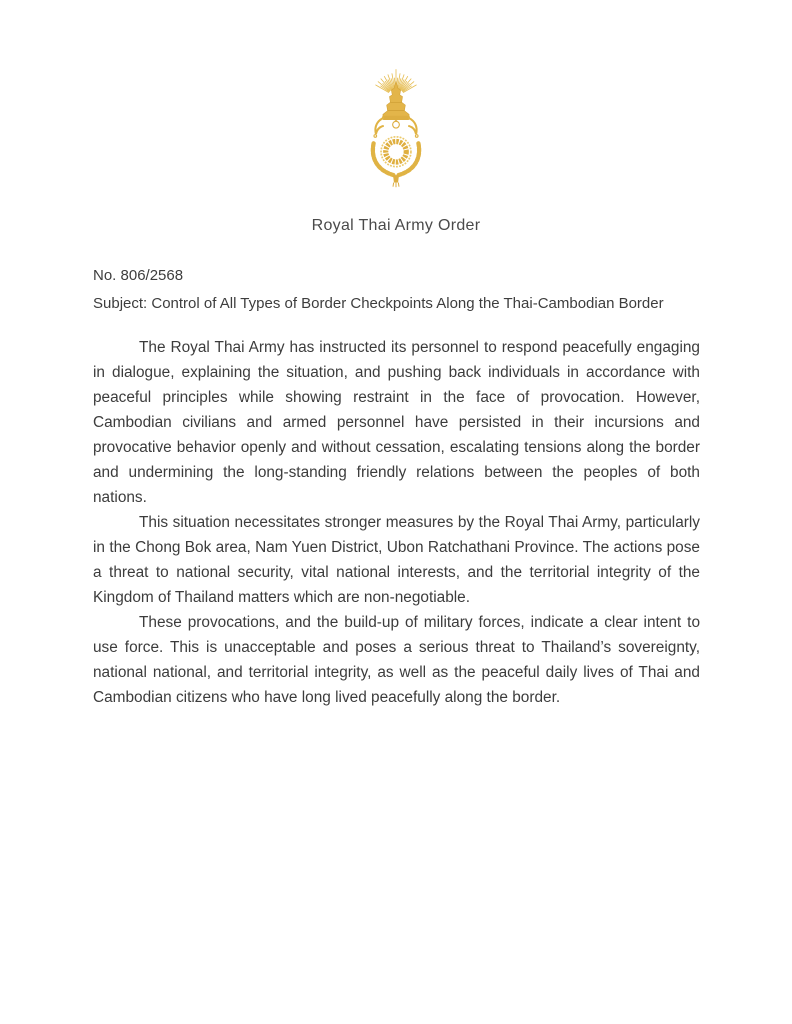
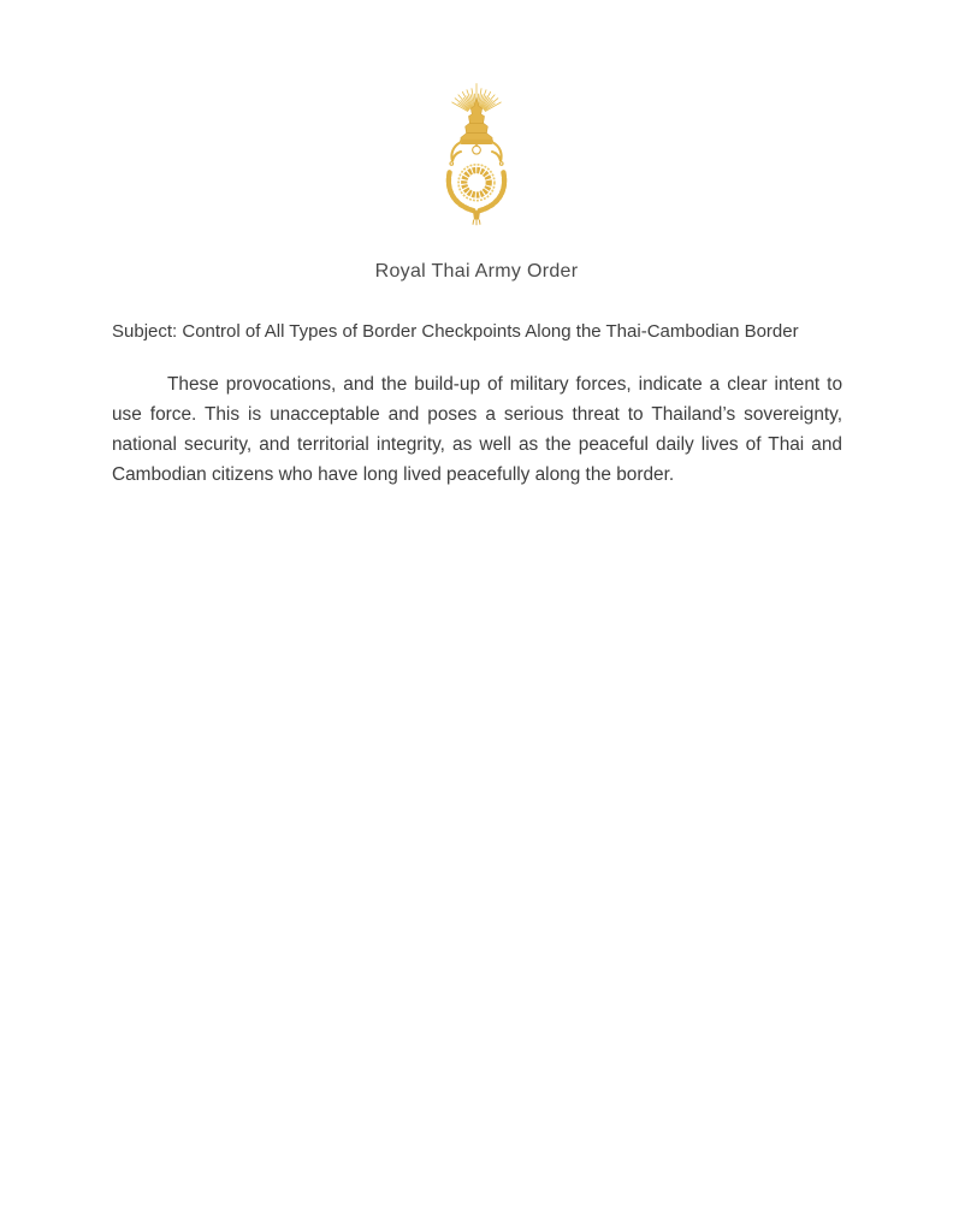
  Royal Thai Army Order
- No. 806/2568
  Subject: Control of All Types of Border Checkpoints Along the Thai-Cambodian Border
- The Royal Thai Army has instructed its personnel to respond peacefully engaging in dialogue, explaining the situation, and pushing back individuals in accordance with peaceful principles while showing restraint in the face of provocation. However, Cambodian civilians and armed personnel have persisted in their incursions and provocative behavior openly and without cessation, escalating tensions along the border and undermining the long-standing friendly relations between the peoples of both nations.
- This situation necessitates stronger measures by the Royal Thai Army, particularly in the Chong Bok area, Nam Yuen District, Ubon Ratchathani Province. The actions pose a threat to national security, vital national interests, and the territorial integrity of the Kingdom of Thailand matters which are non-negotiable.
- These provocations, and the build-up of military forces, indicate a clear intent to use force. This is unacceptable and poses a serious threat to Thailand’s sovereignty, national national, and territorial integrity, as well as the peaceful daily lives of Thai and Cambodian citizens who have long lived peacefully along the border.
+ These provocations, and the build-up of military forces, indicate a clear intent to use force. This is unacceptable and poses a serious threat to Thailand’s sovereignty, national security, and territorial integrity, as well as the peaceful daily lives of Thai and Cambodian citizens who have long lived peacefully along the border.
